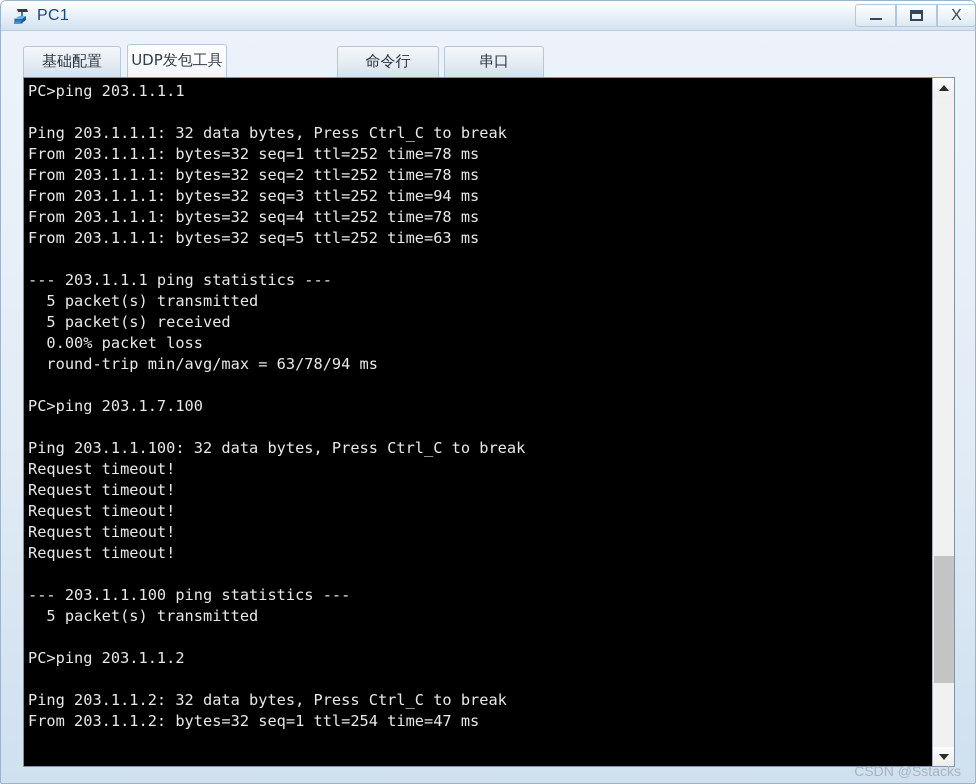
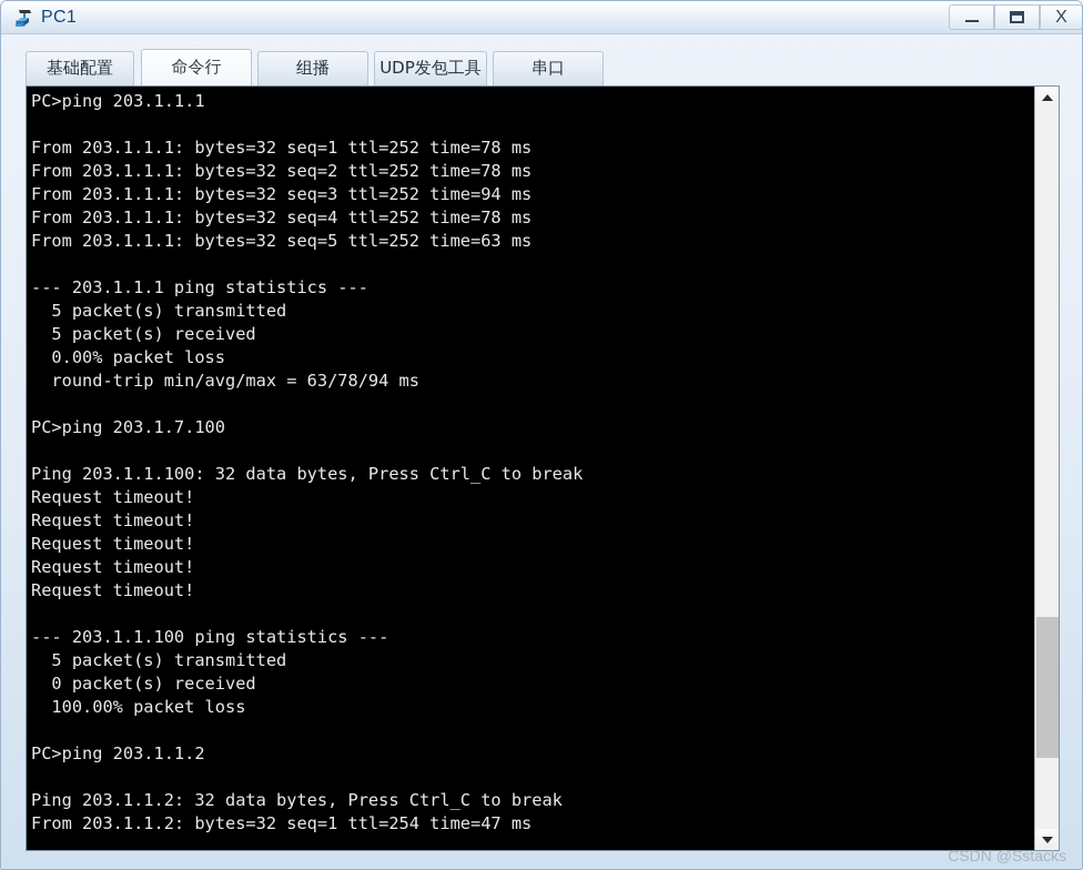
  PC1
  X
  基础配置
- UDP发包工具
+ 命令行
+ 组播
- 命令行
+ UDP发包工具
  串口
  PC>ping 203.1.1.1
- Ping 203.1.1.1: 32 data bytes, Press Ctrl_C to break
  From 203.1.1.1: bytes=32 seq=1 ttl=252 time=78 ms
  From 203.1.1.1: bytes=32 seq=2 ttl=252 time=78 ms
  From 203.1.1.1: bytes=32 seq=3 ttl=252 time=94 ms
  From 203.1.1.1: bytes=32 seq=4 ttl=252 time=78 ms
  From 203.1.1.1: bytes=32 seq=5 ttl=252 time=63 ms
  --- 203.1.1.1 ping statistics ---
  5 packet(s) transmitted
  5 packet(s) received
  0.00% packet loss
  round-trip min/avg/max = 63/78/94 ms
  PC>ping 203.1.7.100
  Ping 203.1.1.100: 32 data bytes, Press Ctrl_C to break
  Request timeout!
  Request timeout!
  Request timeout!
  Request timeout!
  Request timeout!
  --- 203.1.1.100 ping statistics ---
  5 packet(s) transmitted
+ 0 packet(s) received
+ 100.00% packet loss
  PC>ping 203.1.1.2
  Ping 203.1.1.2: 32 data bytes, Press Ctrl_C to break
  From 203.1.1.2: bytes=32 seq=1 ttl=254 time=47 ms
  CSDN @Sstacks
